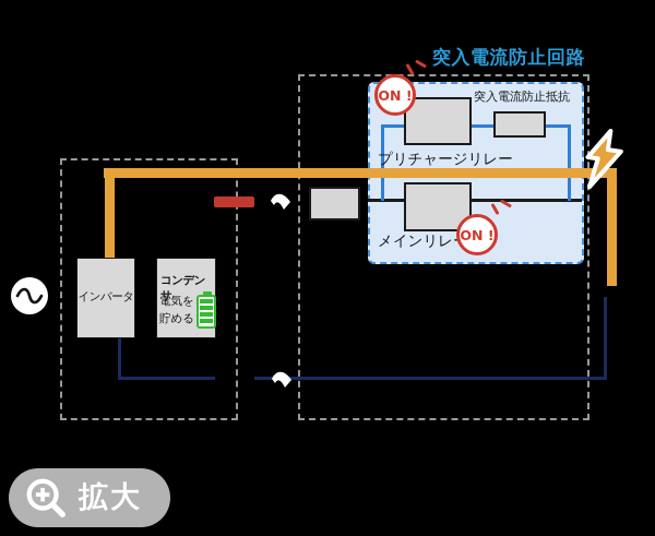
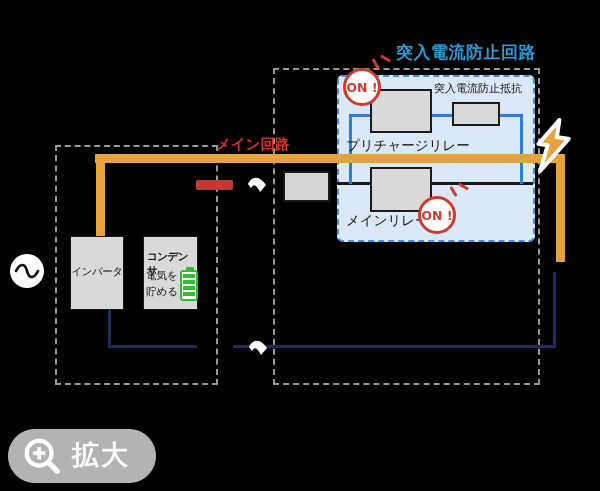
  突入電流防止回路
  突入電流防止抵抗
  プリチャージリレー
  メインリレ
+ メイン回路
  ON !
  ON !
  インバータ
  コンデンサ
  電気を
  貯める
  拡大
